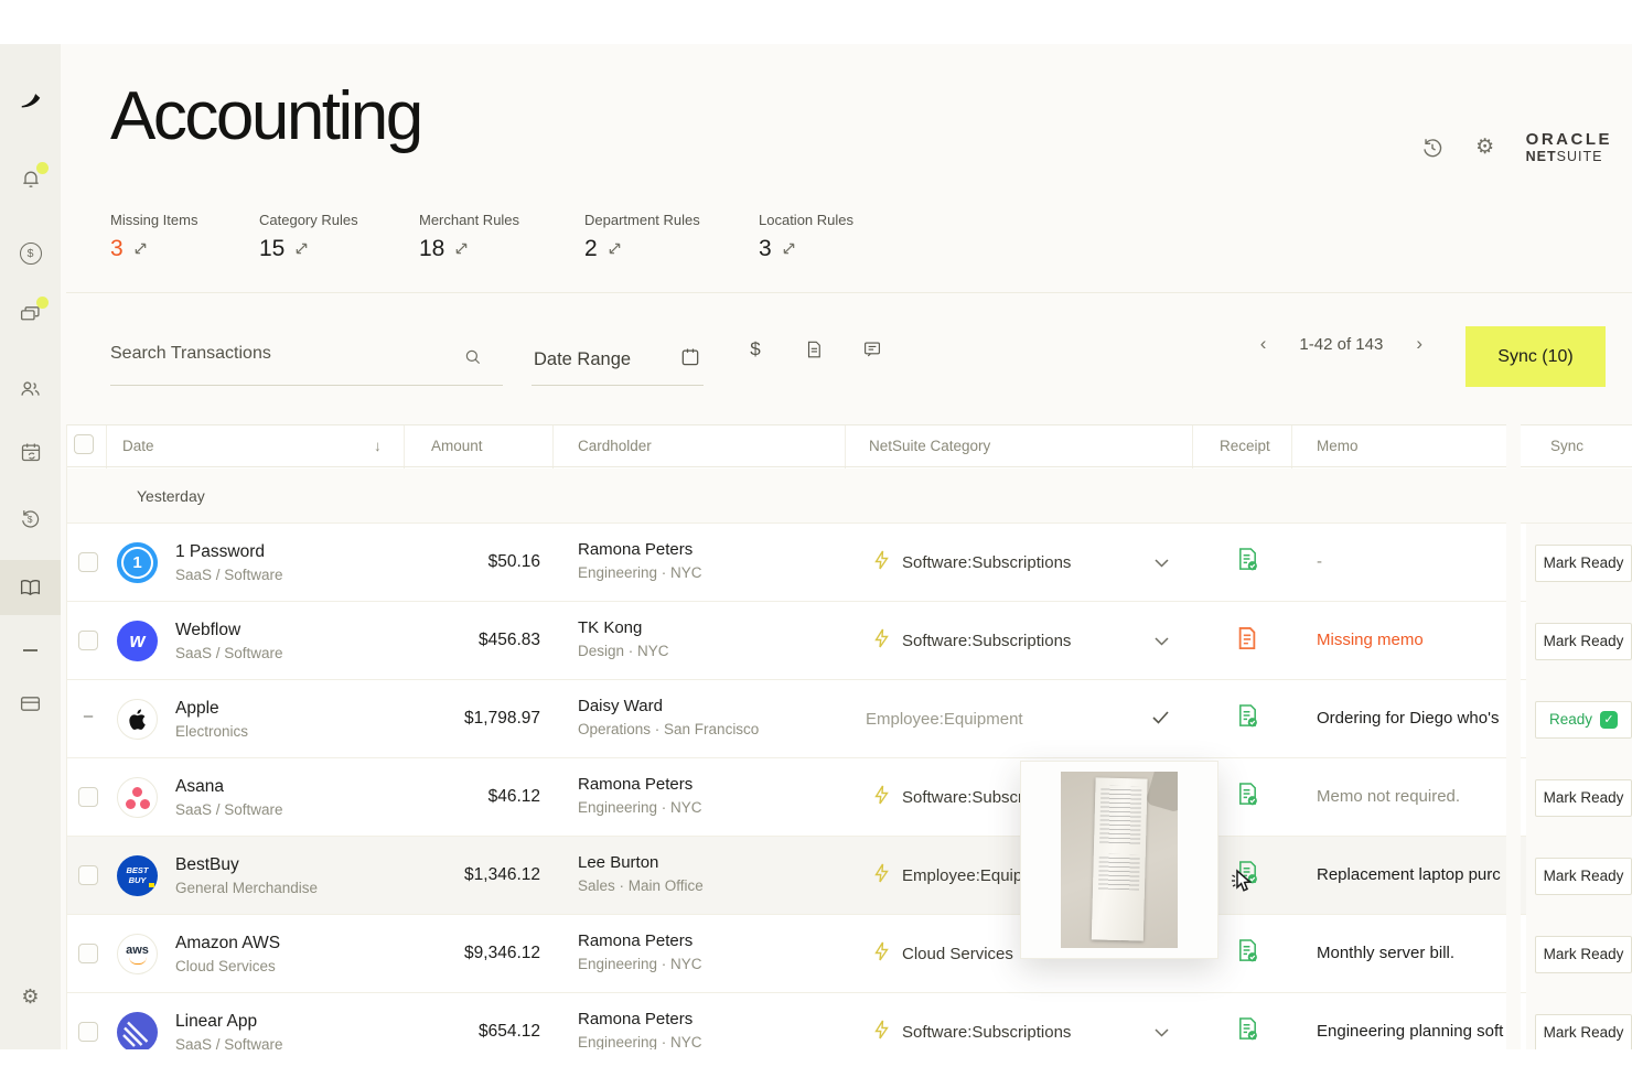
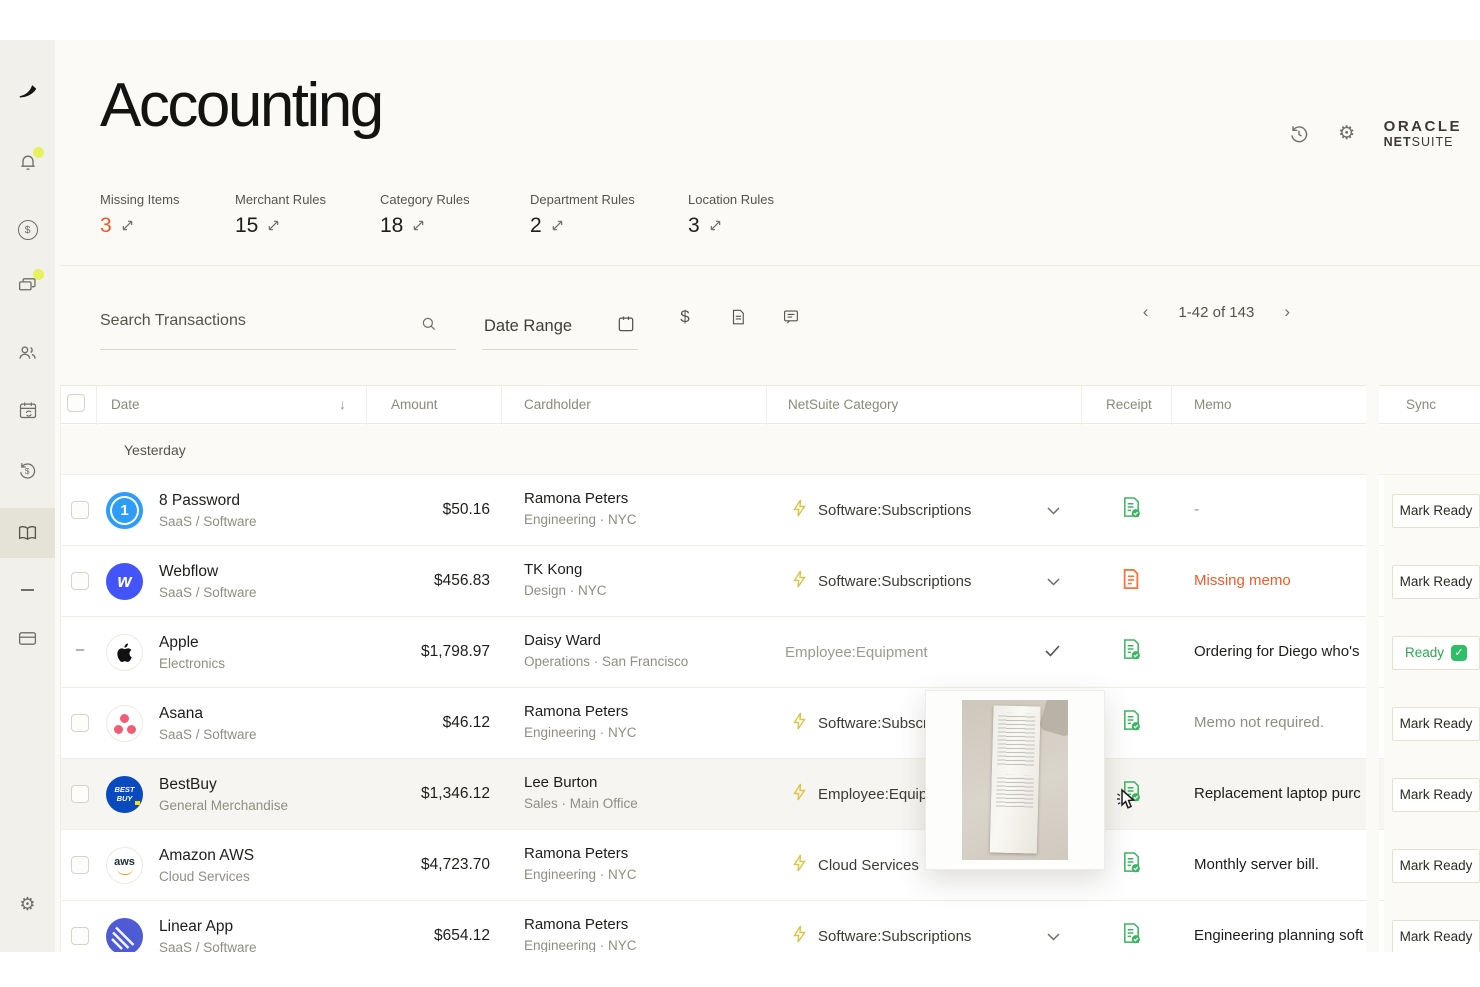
  $
  $
  ⚙
  Accounting
  ⚙
  ORACLE
  NETSUITE
  Missing Items
  3
- Category Rules
+ Merchant Rules
  15
- Merchant Rules
+ Category Rules
  18
  Department Rules
  2
  Location Rules
  3
  Search Transactions
  Date Range
  $
  ‹
  1-42 of 143
  ›
- Sync (10)
  Date
  ↓
  Amount
  Cardholder
  NetSuite Category
  Receipt
  Memo
  Sync
  Yesterday
  1
- 1 Password
+ 8 Password
  SaaS / Software
  $50.16
  Ramona Peters
  Engineering · NYC
  Software:Subscriptions
  -
  Mark Ready
  w
  Webflow
  SaaS / Software
  $456.83
  TK Kong
  Design · NYC
  Software:Subscriptions
  Missing memo
  Mark Ready
  –
  Apple
  Electronics
  $1,798.97
  Daisy Ward
  Operations · San Francisco
  Employee:Equipment
  Ordering for Diego who's
  Ready
  ✓
  Asana
  SaaS / Software
  $46.12
  Ramona Peters
  Engineering · NYC
  Memo not required.
  Mark Ready
  BEST
  BUY
  BestBuy
  General Merchandise
  $1,346.12
  Lee Burton
  Sales · Main Office
  Employee:Equip
  Replacement laptop purc
  Mark Ready
  aws
  Amazon AWS
  Cloud Services
- $9,346.12
+ $4,723.70
  Ramona Peters
  Engineering · NYC
  Cloud Services
  Monthly server bill.
  Mark Ready
  Linear App
  SaaS / Software
  $654.12
  Ramona Peters
  Engineering · NYC
  Software:Subscriptions
  Engineering planning soft
  Mark Ready
